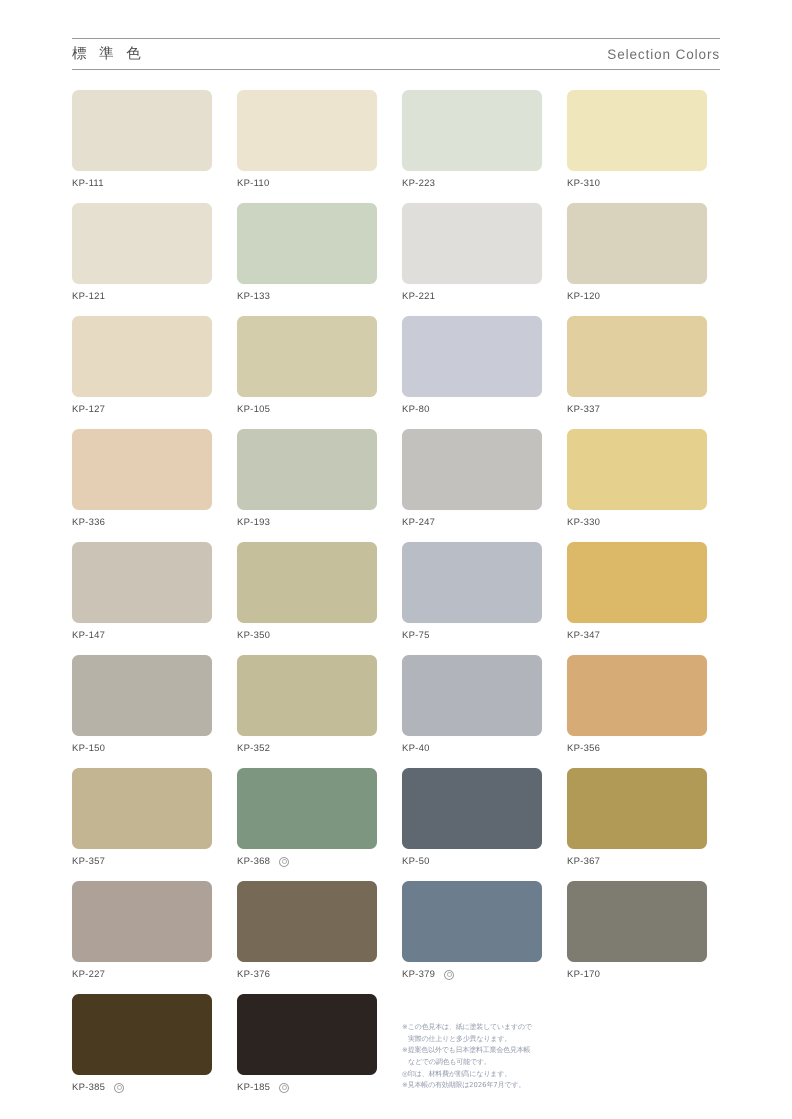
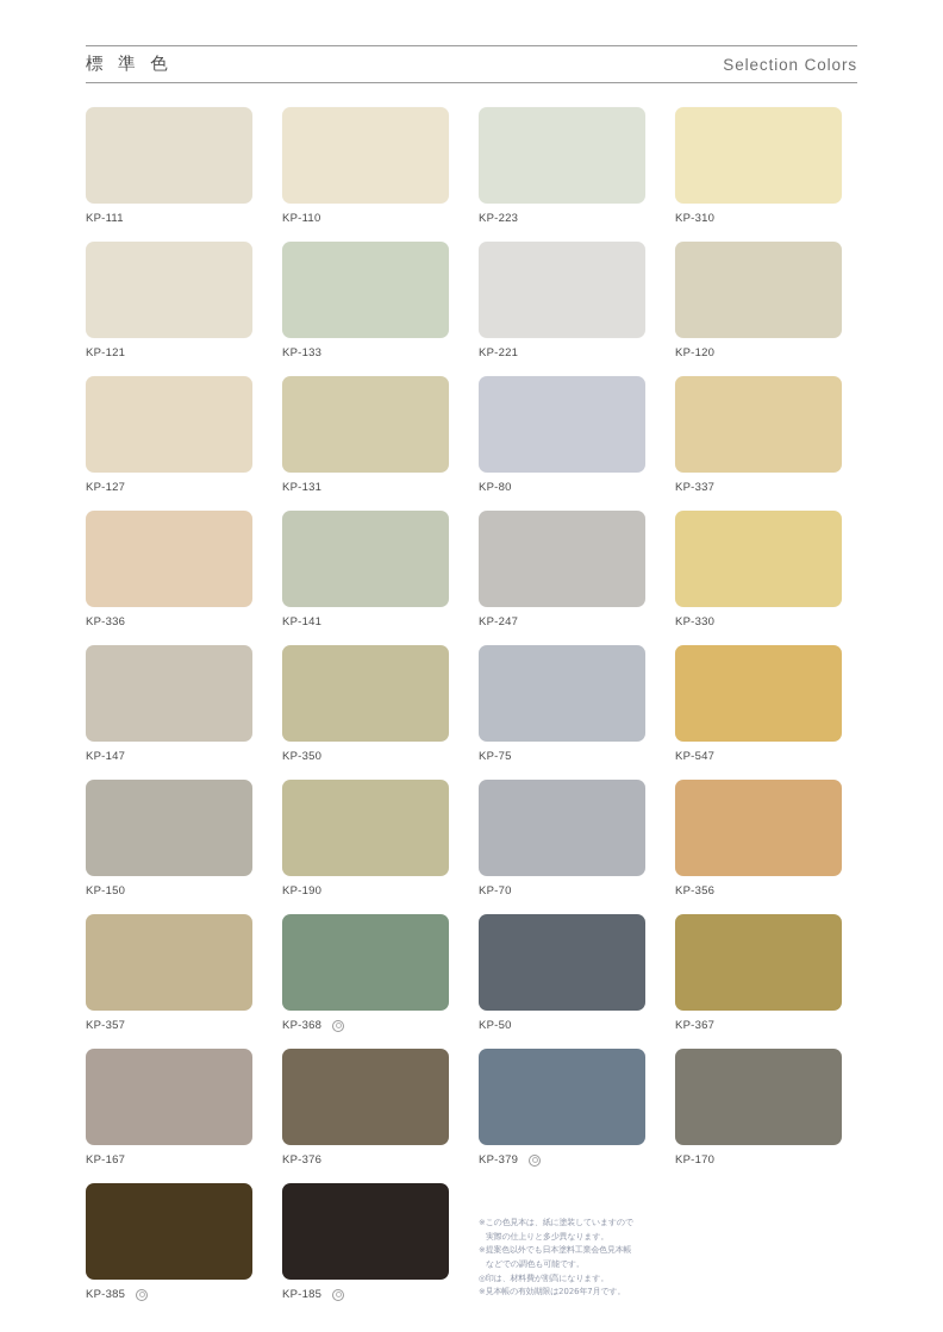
  標 準 色
  Selection Colors
  KP-111
  KP-110
  KP-223
  KP-310
  KP-121
  KP-133
  KP-221
  KP-120
  KP-127
- KP-105
+ KP-131
  KP-80
  KP-337
  KP-336
- KP-193
+ KP-141
  KP-247
  KP-330
  KP-147
  KP-350
  KP-75
- KP-347
+ KP-547
  KP-150
- KP-352
+ KP-190
- KP-40
+ KP-70
  KP-356
  KP-357
  KP-368
  KP-50
  KP-367
- KP-227
+ KP-167
  KP-376
  KP-379
  KP-170
  KP-385
  KP-185
  ※この色見本は、紙に塗装していますので
  実際の仕上りと多少異なります。
  ※提案色以外でも日本塗料工業会色見本帳
  などでの調色も可能です。
  ◎印は、材料費が割高になります。
  ※見本帳の有効期限は2026年7月です。
